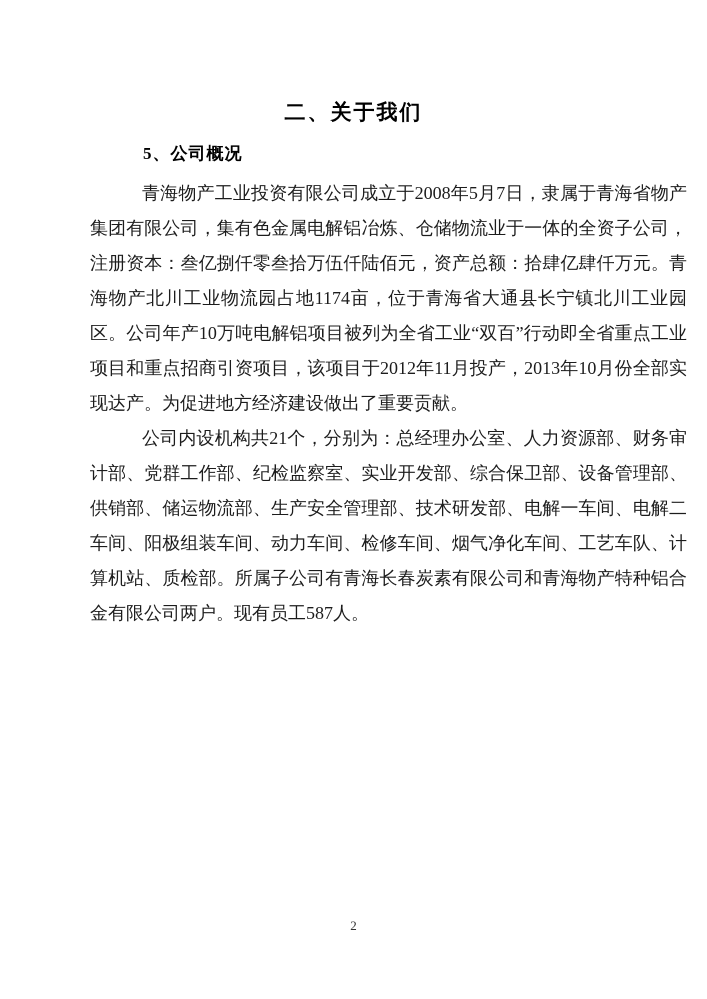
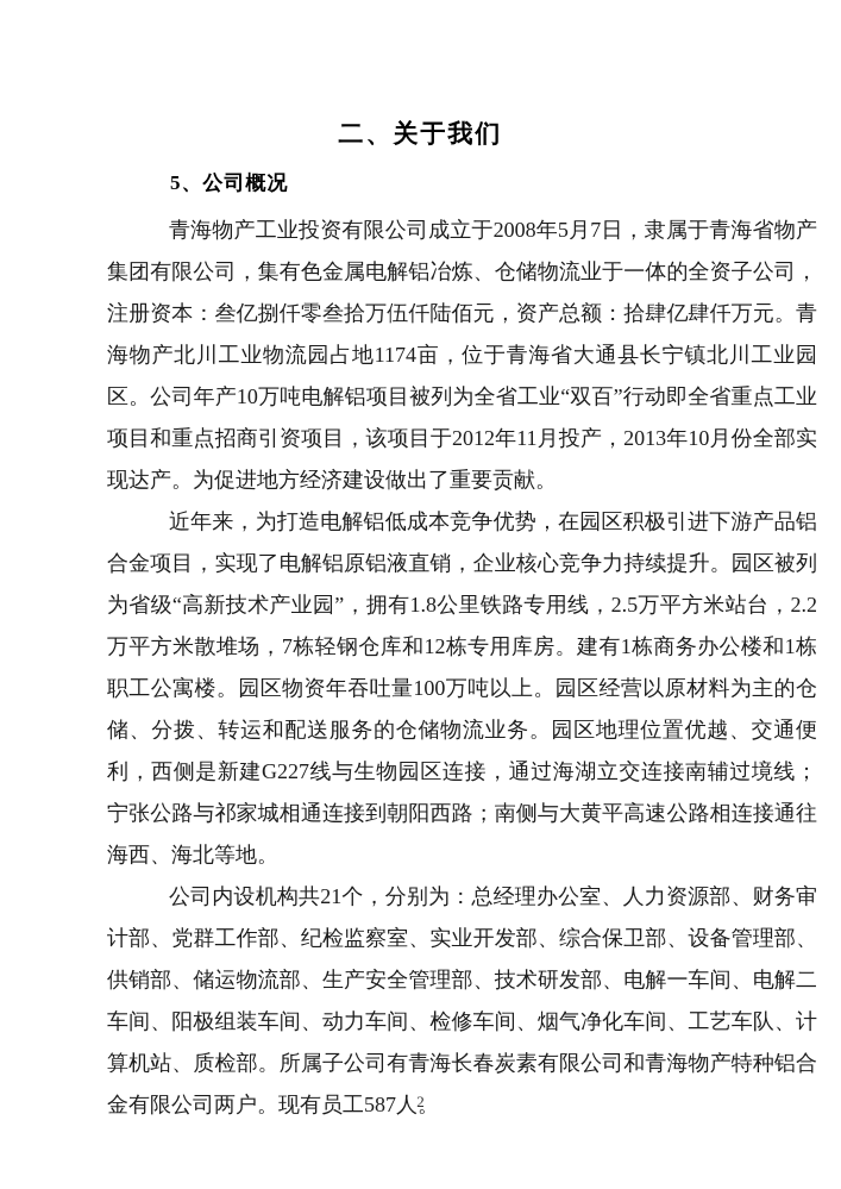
  二、关于我们
  5、公司概况
  青海物产工业投资有限公司成立于2008年5月7日，隶属于青海省物产集团有限公司，集有色金属电解铝冶炼、仓储物流业于一体的全资子公司，注册资本：叁亿捌仟零叁拾万伍仟陆佰元，资产总额：拾肆亿肆仟万元。青海物产北川工业物流园占地1174亩，位于青海省大通县长宁镇北川工业园区。公司年产10万吨电解铝项目被列为全省工业“双百”行动即全省重点工业项目和重点招商引资项目，该项目于2012年11月投产，2013年10月份全部实现达产。为促进地方经济建设做出了重要贡献。
+ 近年来，为打造电解铝低成本竞争优势，在园区积极引进下游产品铝合金项目，实现了电解铝原铝液直销，企业核心竞争力持续提升。园区被列为省级“高新技术产业园”，拥有1.8公里铁路专用线，2.5万平方米站台，2.2万平方米散堆场，7栋轻钢仓库和12栋专用库房。建有1栋商务办公楼和1栋职工公寓楼。园区物资年吞吐量100万吨以上。园区经营以原材料为主的仓储、分拨、转运和配送服务的仓储物流业务。园区地理位置优越、交通便利，西侧是新建G227线与生物园区连接，通过海湖立交连接南辅过境线；宁张公路与祁家城相通连接到朝阳西路；南侧与大黄平高速公路相连接通往海西、海北等地。
  公司内设机构共21个，分别为：总经理办公室、人力资源部、财务审计部、党群工作部、纪检监察室、实业开发部、综合保卫部、设备管理部、供销部、储运物流部、生产安全管理部、技术研发部、电解一车间、电解二车间、阳极组装车间、动力车间、检修车间、烟气净化车间、工艺车队、计算机站、质检部。所属子公司有青海长春炭素有限公司和青海物产特种铝合金有限公司两户。现有员工587人。
  2
